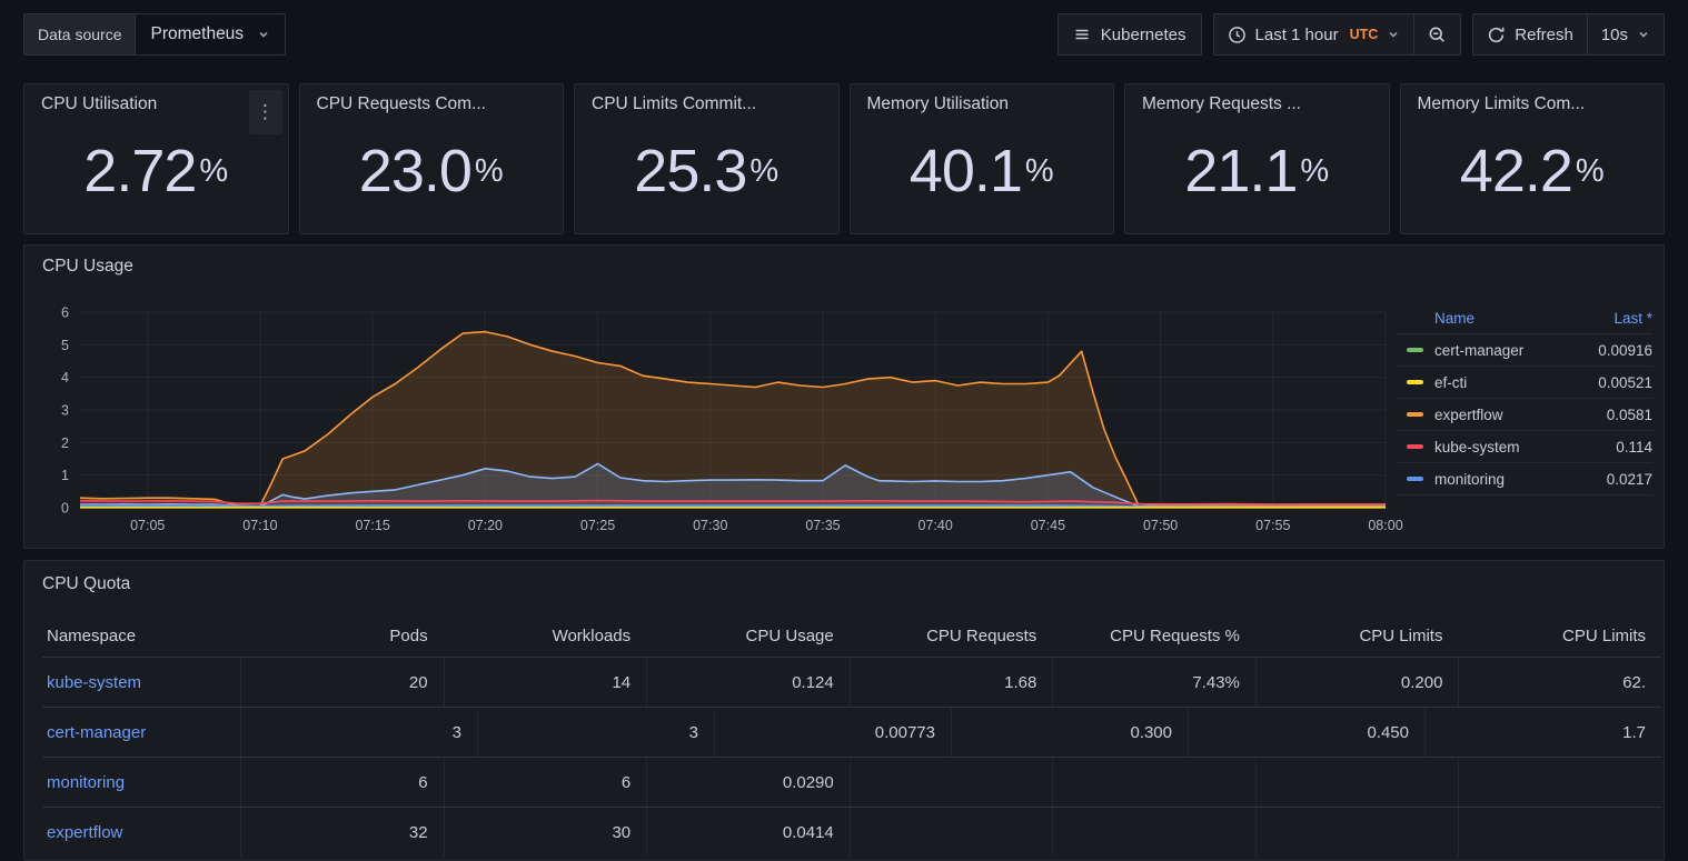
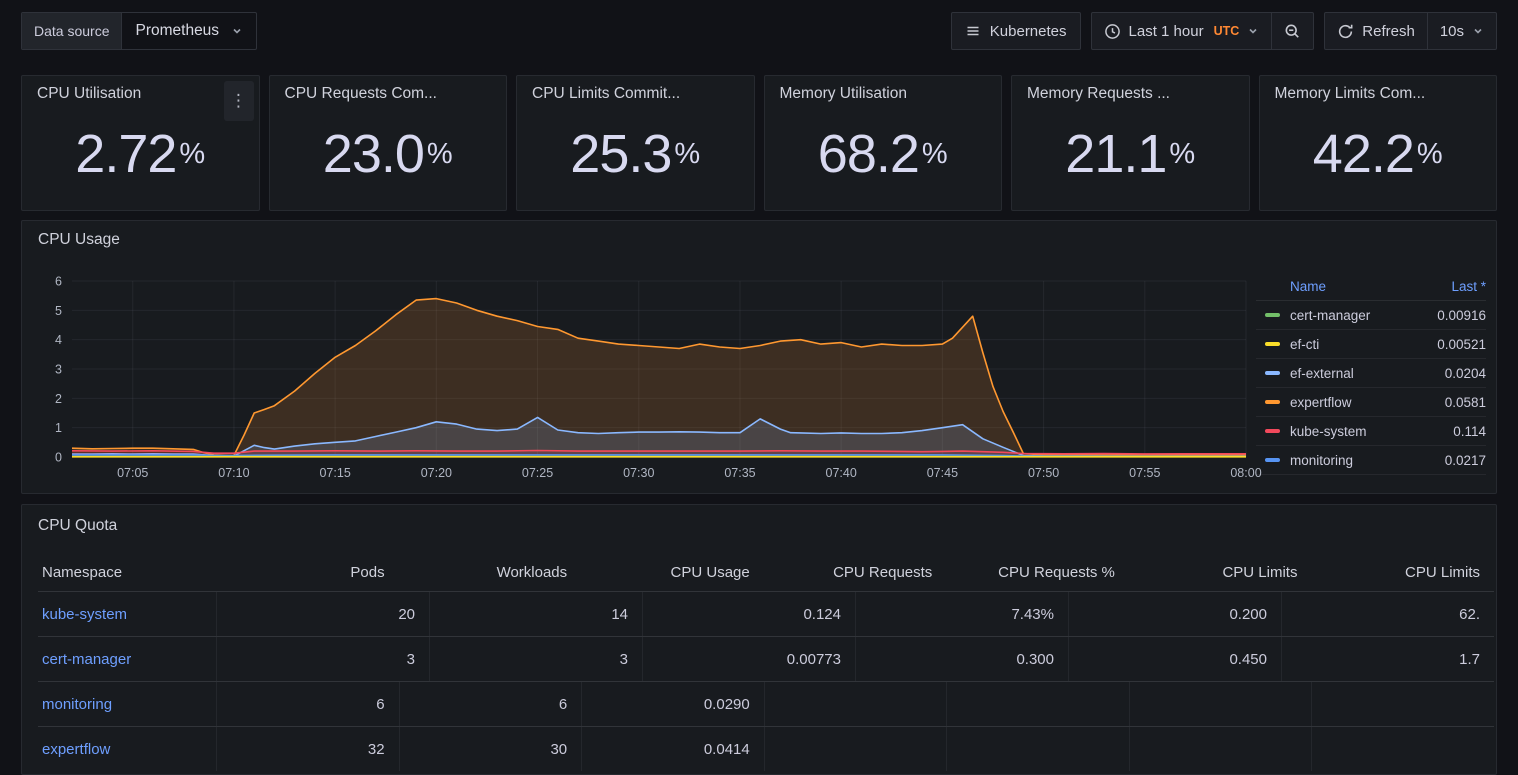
  Data source
  Prometheus
  Kubernetes
  Last 1 hour
  UTC
  Refresh
  10s
  CPU Utilisation
  ⋮
  2.72
  %
  CPU Requests Com...
  23.0
  %
  CPU Limits Commit...
  25.3
  %
  Memory Utilisation
- 40.1
+ 68.2
  %
  Memory Requests ...
  21.1
  %
  Memory Limits Com...
  42.2
  %
  CPU Usage
  0
  1
  2
  3
  4
  5
  6
  07:05
  07:10
  07:15
  07:20
  07:25
  07:30
  07:35
  07:40
  07:45
  07:50
  07:55
  08:00
  Name
  Last *
  cert-manager
  0.00916
  ef-cti
  0.00521
+ ef-external
+ 0.0204
  expertflow
  0.0581
  kube-system
  0.114
  monitoring
  0.0217
  CPU Quota
  Namespace
  Pods
  Workloads
  CPU Usage
  CPU Requests
  CPU Requests %
  CPU Limits
  CPU Limits
  kube-system
  20
  14
  0.124
- 1.68
  7.43%
  0.200
  62.
  cert-manager
  3
  3
  0.00773
  0.300
  0.450
  1.7
  monitoring
  6
  6
  0.0290
  expertflow
  32
  30
  0.0414
